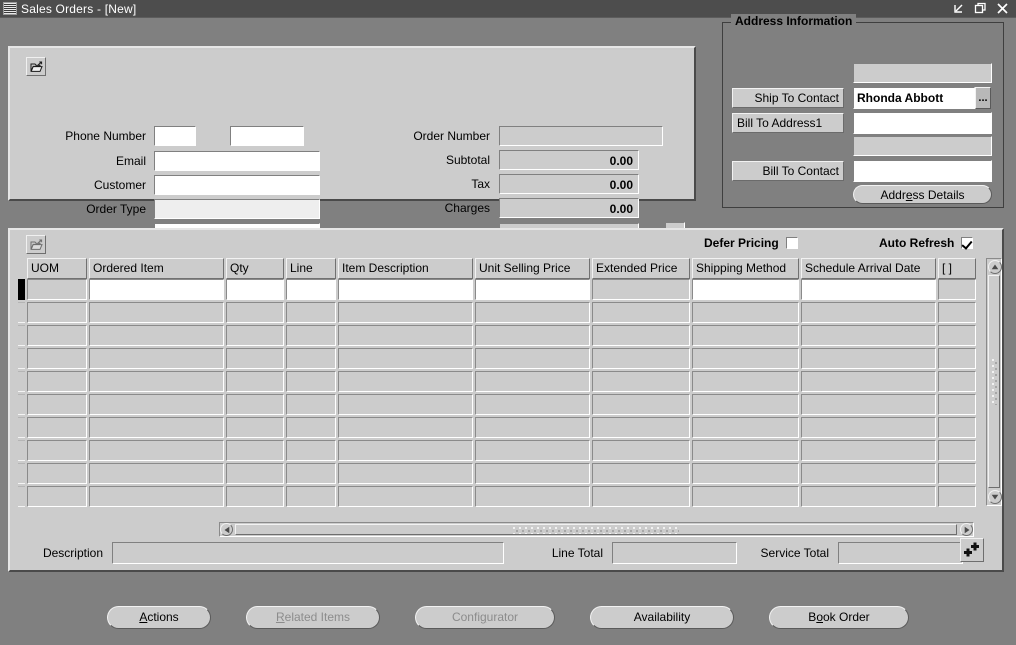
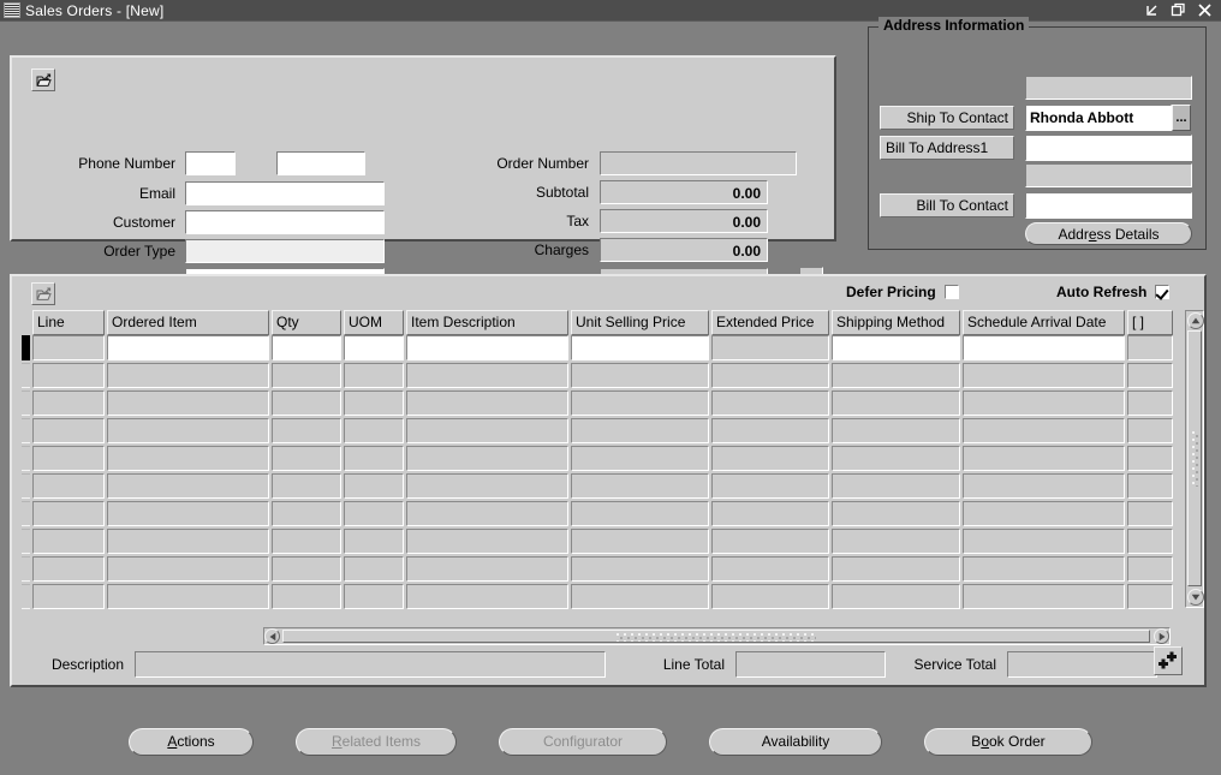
  Sales Orders - [New]
  Phone Number
  Email
  Customer
  Order Type
  Order Number
  Subtotal
  0.00
  Tax
  0.00
  Charges
  0.00
  Address Information
  Ship To Contact
  Rhonda Abbott
  ...
  Bill To Address1
  Bill To Contact
  Address Details
  Defer Pricing
  Auto Refresh
- UOM
+ Line
  Ordered Item
  Qty
- Line
+ UOM
  Item Description
  Unit Selling Price
  Extended Price
  Shipping Method
  Schedule Arrival Date
  [ ]
  Description
  Line Total
  Service Total
  Actions
  Related Items
  Configurator
  Availability
  Book Order
